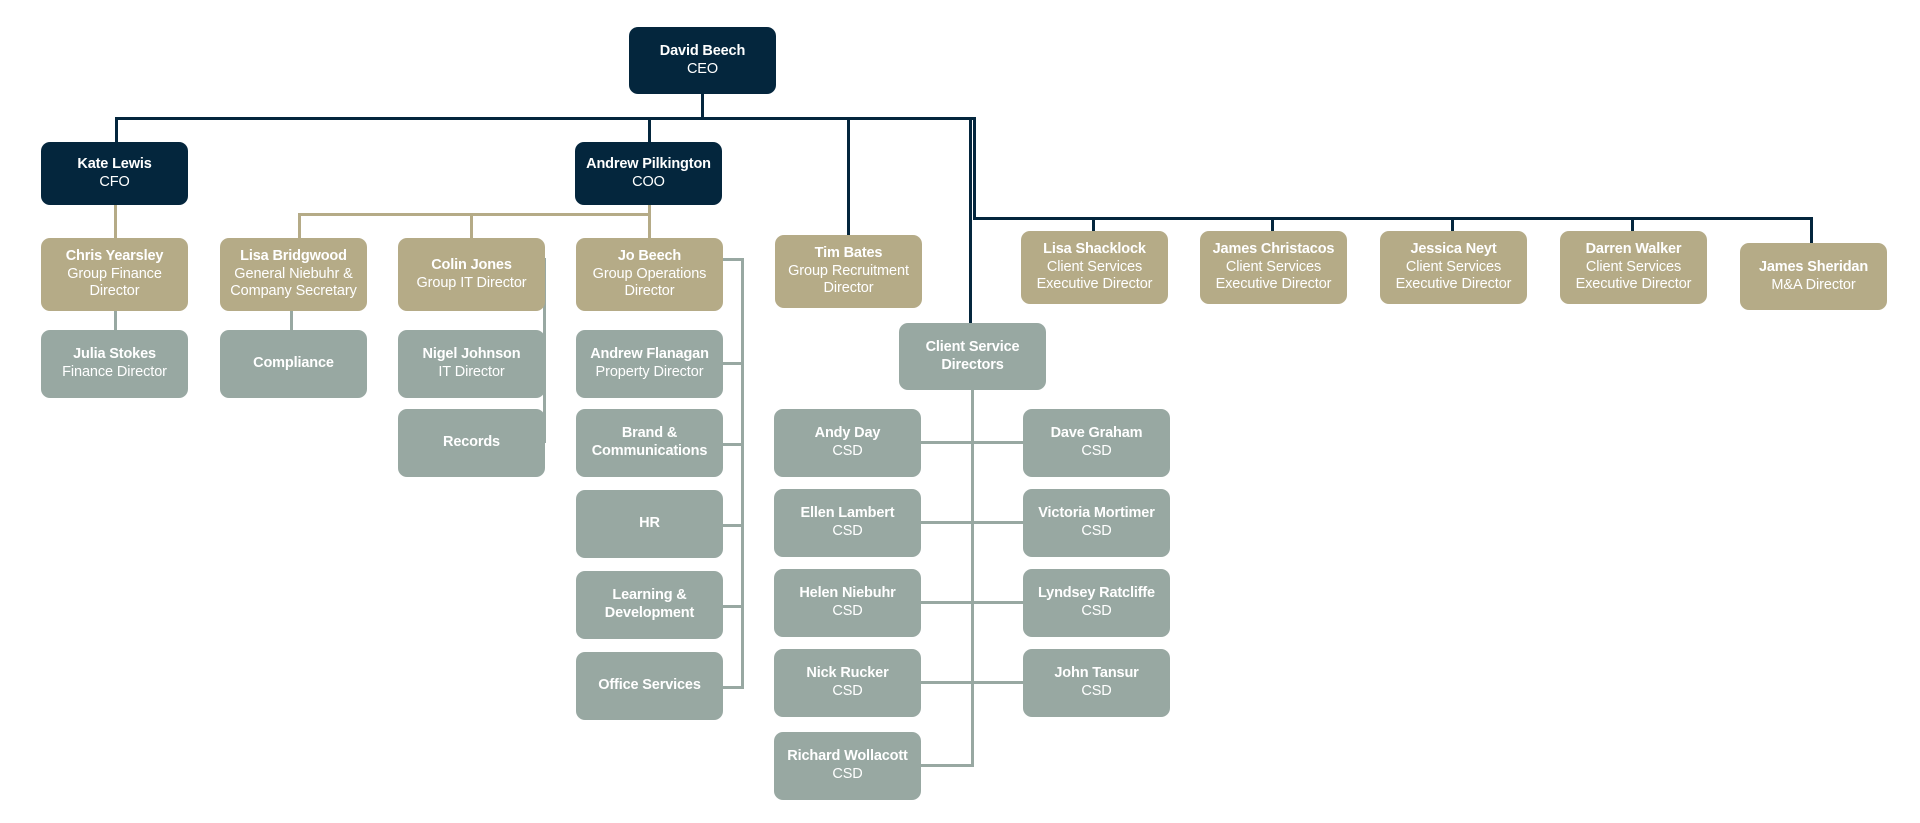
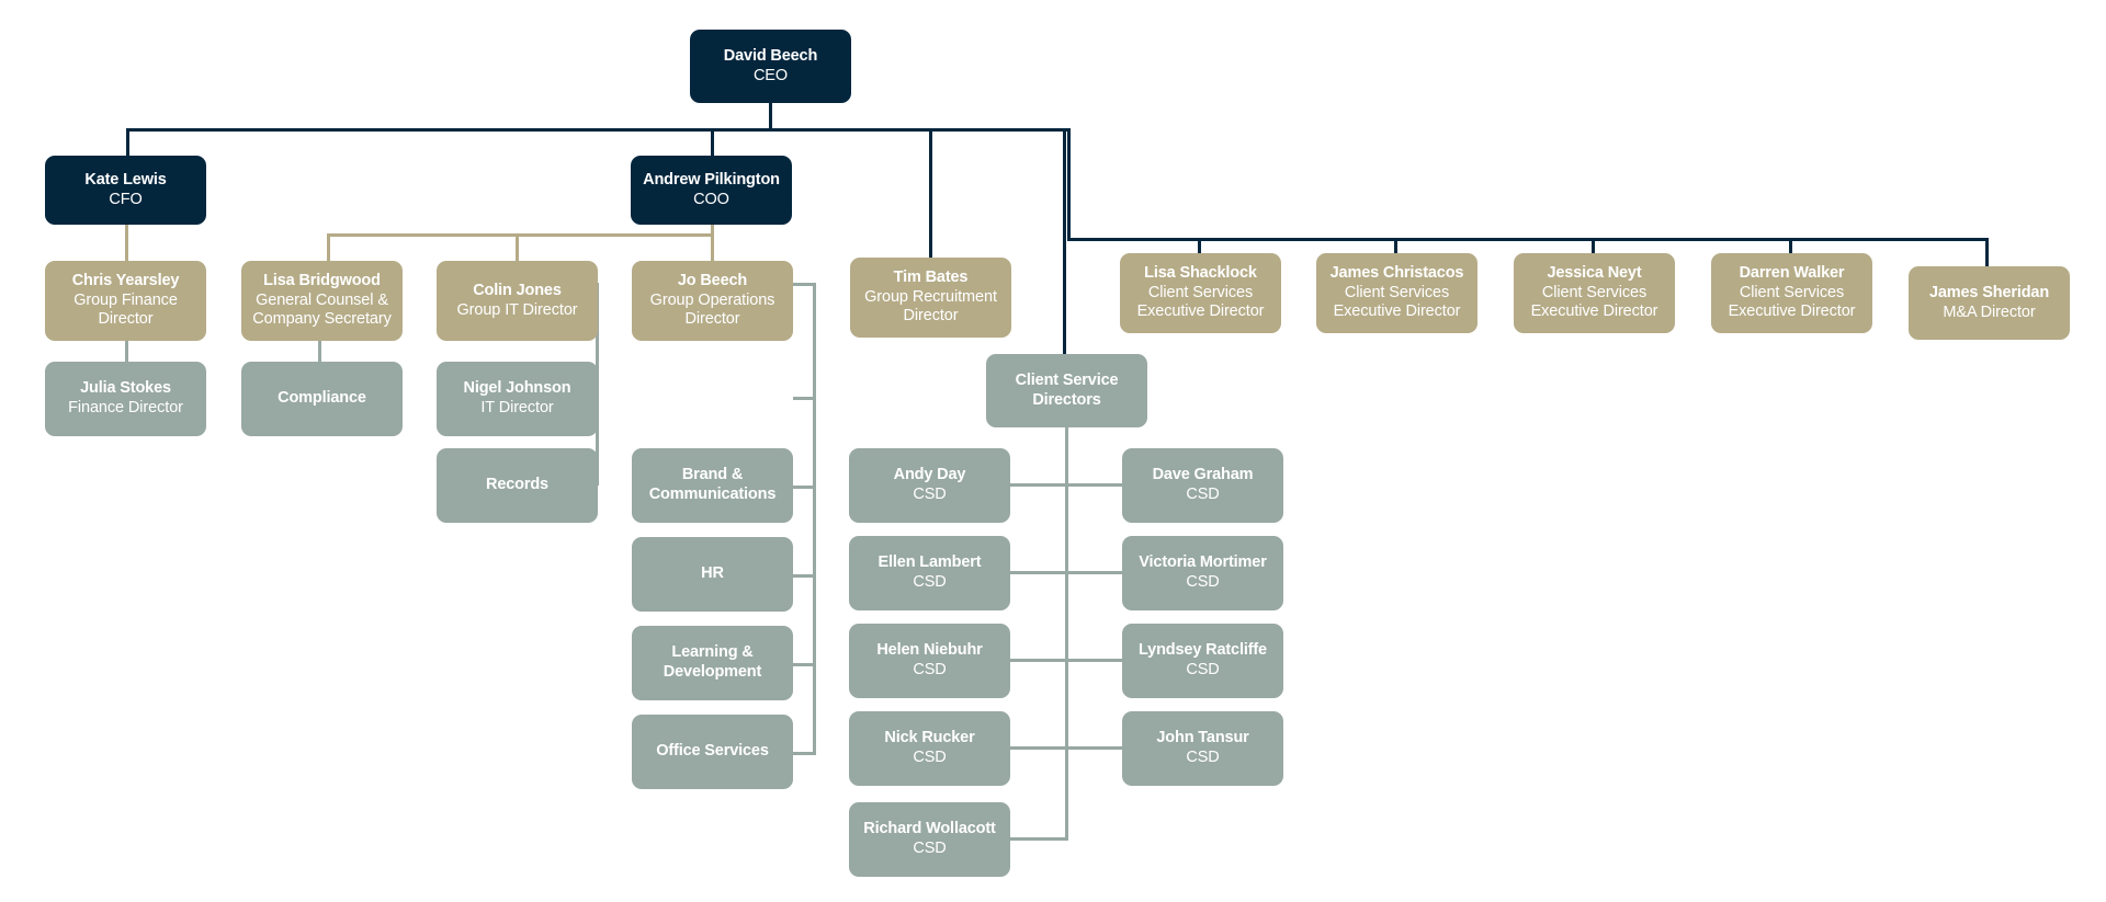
  David Beech
  CEO
  Kate Lewis
  CFO
  Andrew Pilkington
  COO
  Chris Yearsley
  Group Finance Director
  Julia Stokes
  Finance Director
  Lisa Bridgwood
- General Niebuhr & Company Secretary
+ General Counsel & Company Secretary
  Compliance
  Colin Jones
  Group IT Director
  Nigel Johnson
  IT Director
  Records
  Jo Beech
  Group Operations Director
- Andrew Flanagan
- Property Director
  Brand & Communications
  HR
  Learning & Development
  Office Services
  Tim Bates
  Group Recruitment Director
  Client Service Directors
  Lisa Shacklock
  Client Services Executive Director
  James Christacos
  Client Services Executive Director
  Jessica Neyt
  Client Services Executive Director
  Darren Walker
  Client Services Executive Director
  James Sheridan
  M&A Director
  Andy Day
  CSD
  Ellen Lambert
  CSD
  Helen Niebuhr
  CSD
  Nick Rucker
  CSD
  Richard Wollacott
  CSD
  Dave Graham
  CSD
  Victoria Mortimer
  CSD
  Lyndsey Ratcliffe
  CSD
  John Tansur
  CSD
